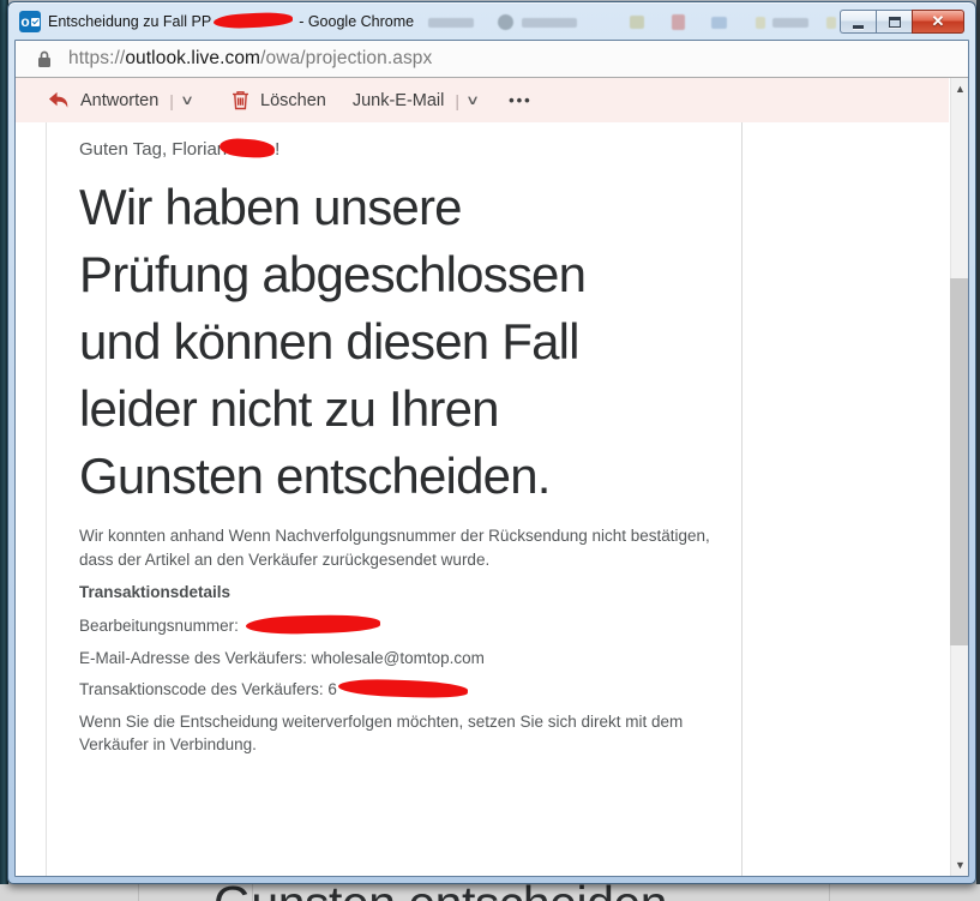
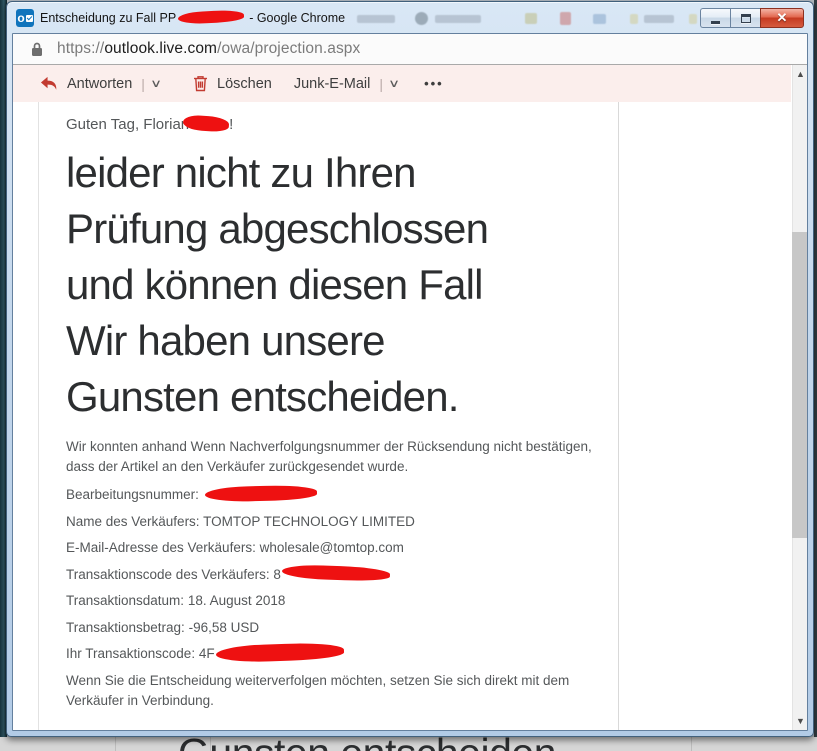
  o
  Entscheidung zu Fall PP
  - Google Chrome
  ✕
  https://outlook.live.com/owa/projection.aspx
  Antworten
  |
  ∨
  Löschen
  Junk-E-Mail
  |
  ∨
  •••
  Guten Tag, Floria !
- Wir haben unsere
+ leider nicht zu Ihren
  Prüfung abgeschlossen
  und können diesen Fall
- leider nicht zu Ihren
+ Wir haben unsere
  Gunsten entscheiden.
  Wir konnten anhand Wenn Nachverfolgungsnummer der Rücksendung nicht bestätigen, dass der Artikel an den Verkäufer zurückgesendet wurde.
- Transaktionsdetails
  Bearbeitungsnummer:
+ Name des Verkäufers: TOMTOP TECHNOLOGY LIMITED
  E-Mail-Adresse des Verkäufers: wholesale@tomtop.com
- Transaktionscode des Verkäufers: 6
+ Transaktionscode des Verkäufers: 8
+ Transaktionsdatum: 18. August 2018
+ Transaktionsbetrag: -96,58 USD
+ Ihr Transaktionscode: 4F
  Wenn Sie die Entscheidung weiterverfolgen möchten, setzen Sie sich direkt mit dem Verkäufer in Verbindung.
  ▲
  ▼
